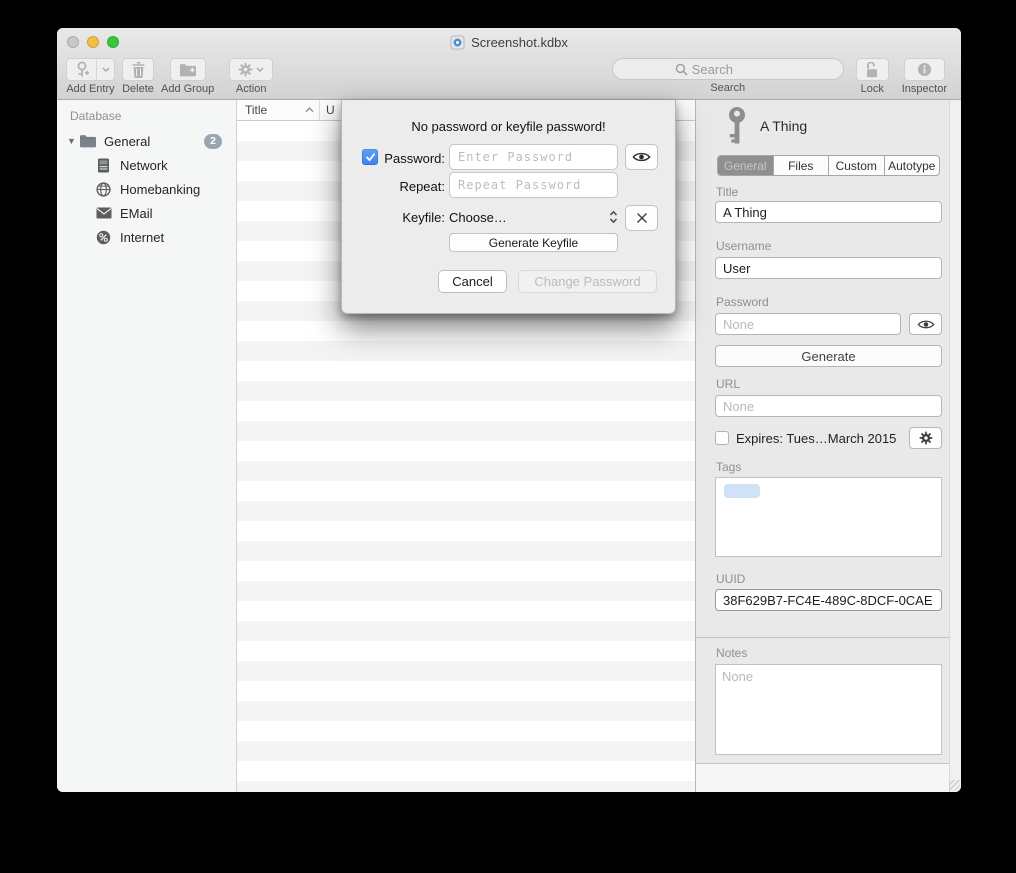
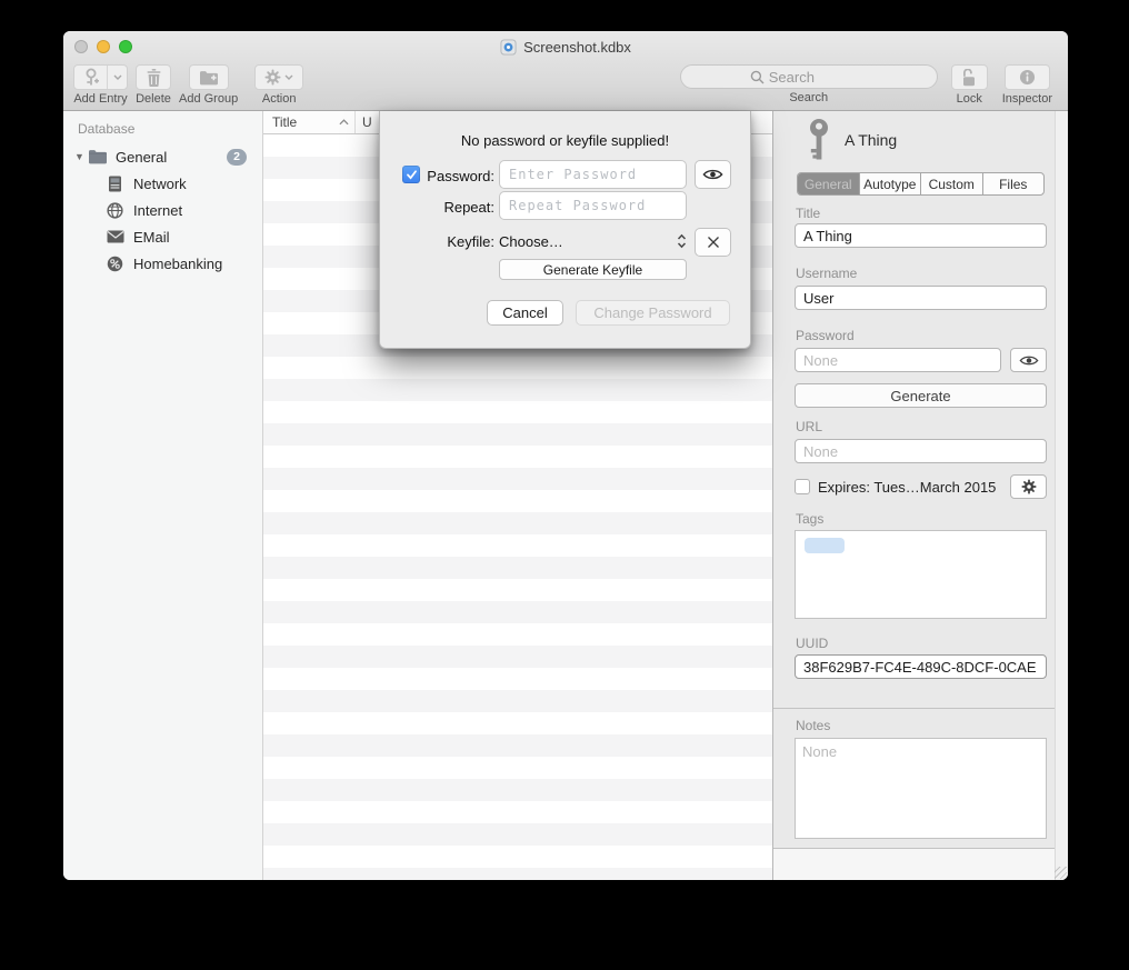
  Screenshot.kdbx
  Add Entry
  Delete
  Add Group
  Action
  Search
  Search
  Lock
  Inspector
  Database
  ▼
  General
  2
  Network
- Homebanking
+ Internet
  EMail
- Internet
+ Homebanking
  Title
  U
  A Thing
  General
- Files
+ Autotype
  Custom
- Autotype
+ Files
  Title
  A Thing
  Username
  User
  Password
  None
  Generate
  URL
  None
  Expires: Tues…March 2015
  Tags
  UUID
  38F629B7-FC4E-489C-8DCF-0CAE
  Notes
  None
- No password or keyfile password!
+ No password or keyfile supplied!
  Password:
  Enter Password
  Repeat:
  Repeat Password
  Keyfile:
  Choose…
  Generate Keyfile
  Cancel
  Change Password
